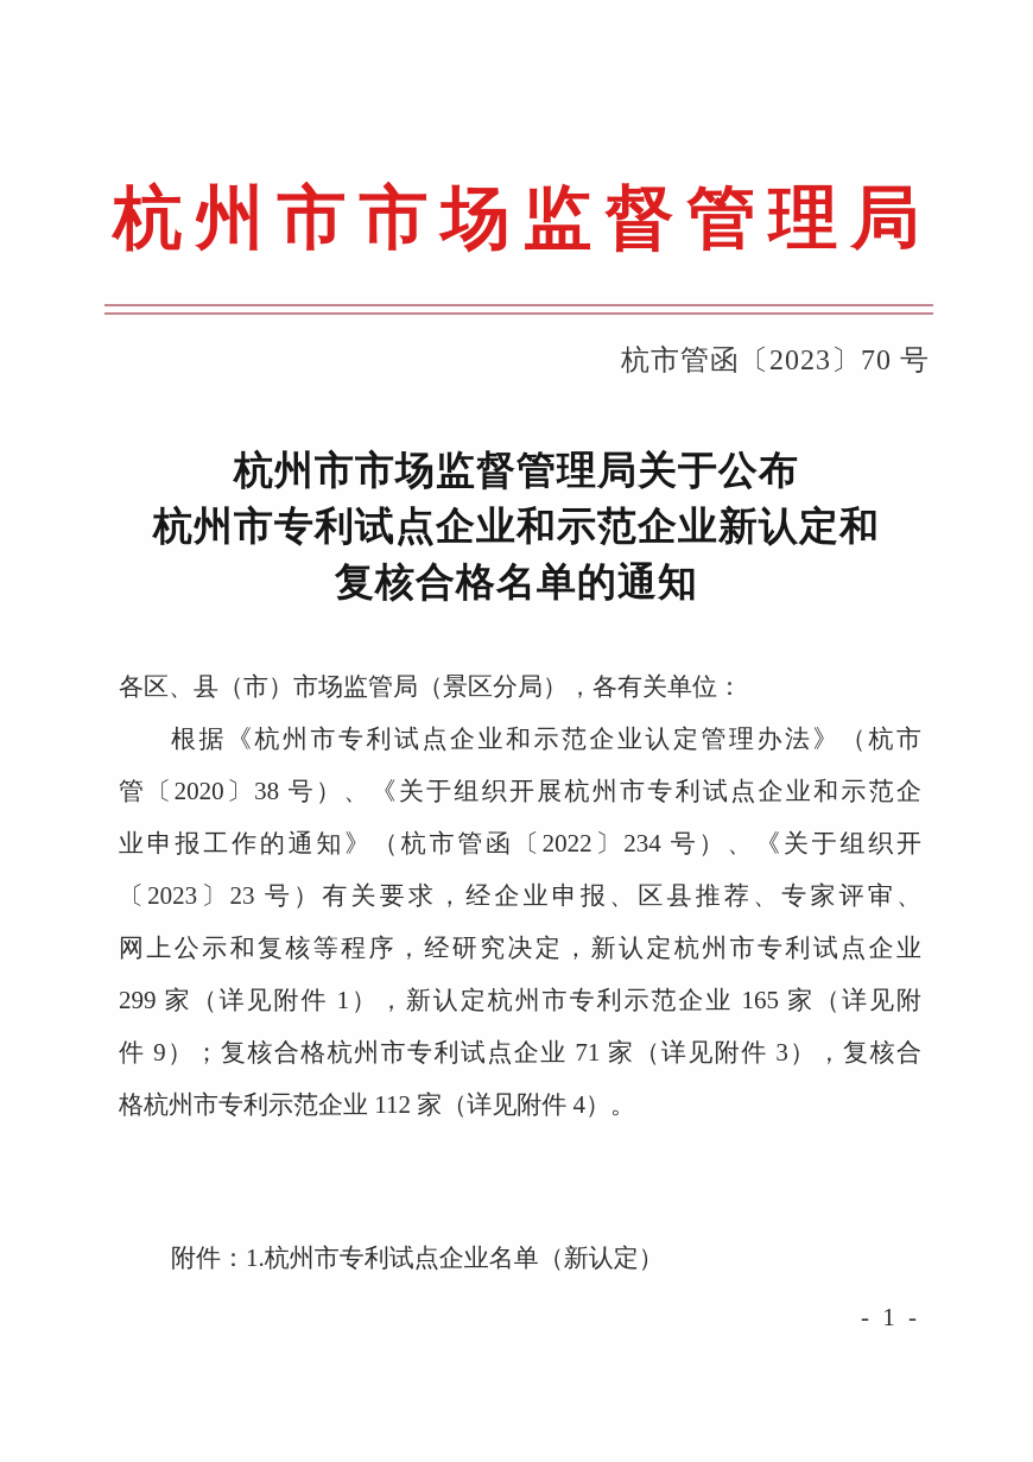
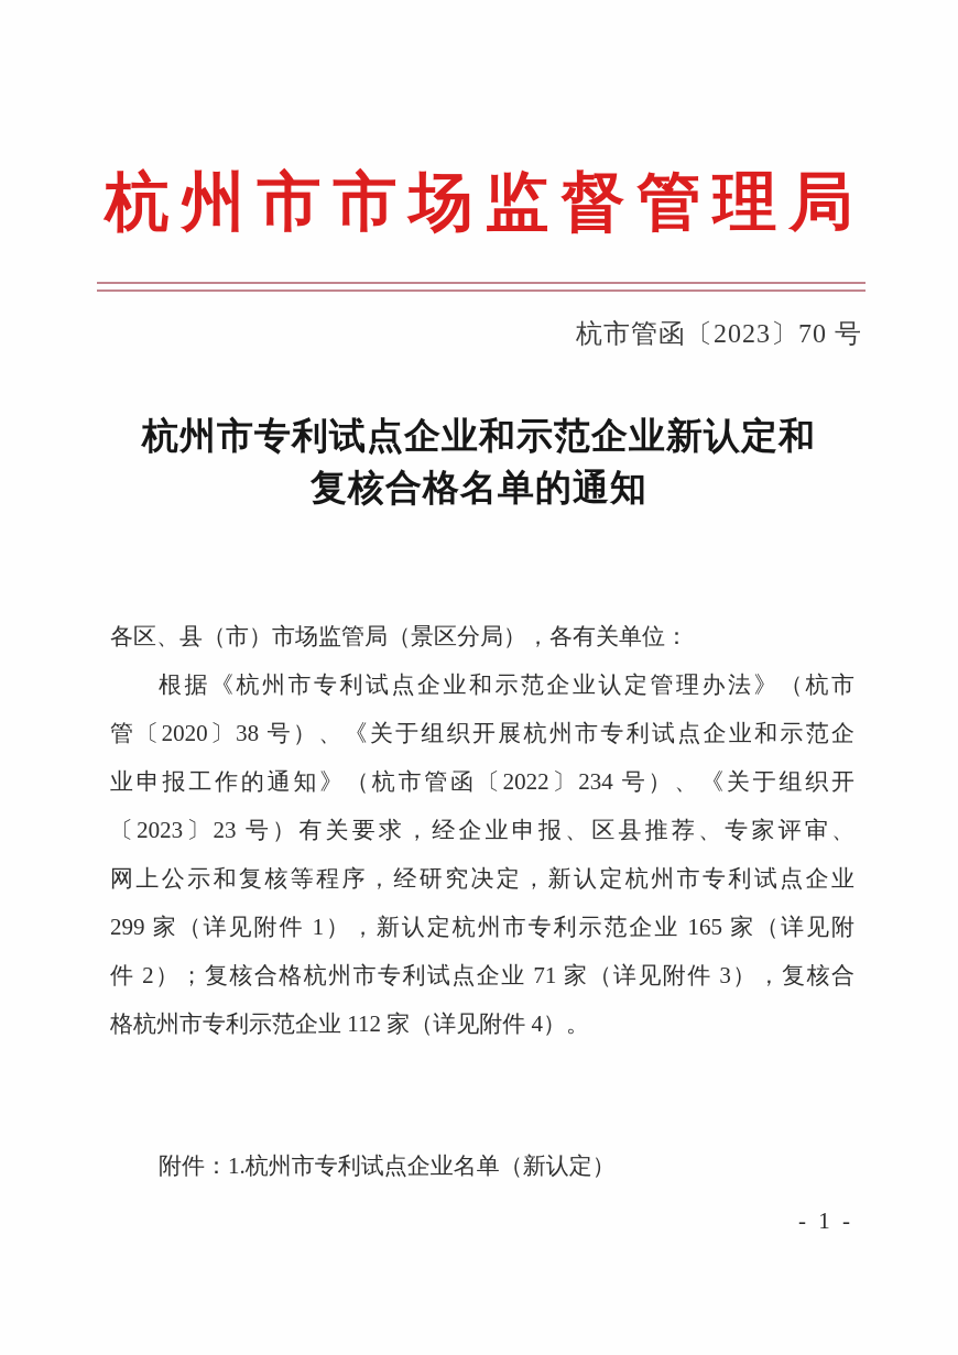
  杭州市市场监督管理局
  杭市管函〔2023〕70 号
- 杭州市市场监督管理局关于公布
  杭州市专利试点企业和示范企业新认定和
  复核合格名单的通知
  各区、县（市）市场监管局（景区分局），各有关单位：
  根据《杭州市专利试点企业和示范企业认定管理办法》（杭市
  管〔2020〕38 号）、《关于组织开展杭州市专利试点企业和示范企
  业申报工作的通知》（杭市管函〔2022〕234 号）、《关于组织开
  〔2023〕23 号）有关要求，经企业申报、区县推荐、专家评审、
  网上公示和复核等程序，经研究决定，新认定杭州市专利试点企业
  299 家（详见附件 1），新认定杭州市专利示范企业 165 家（详见附
- 件 9）；复核合格杭州市专利试点企业 71 家（详见附件 3），复核合
+ 件 2）；复核合格杭州市专利试点企业 71 家（详见附件 3），复核合
  格杭州市专利示范企业 112 家（详见附件 4）。
  附件：1.杭州市专利试点企业名单（新认定）
  - 1 -
